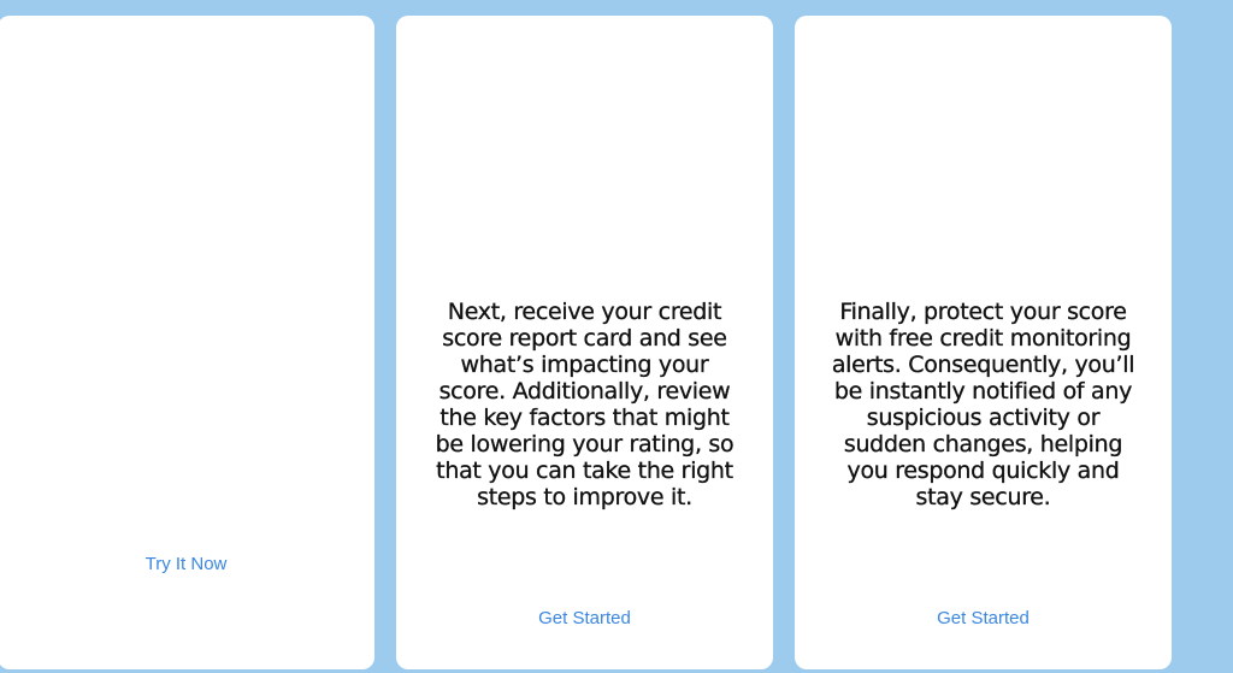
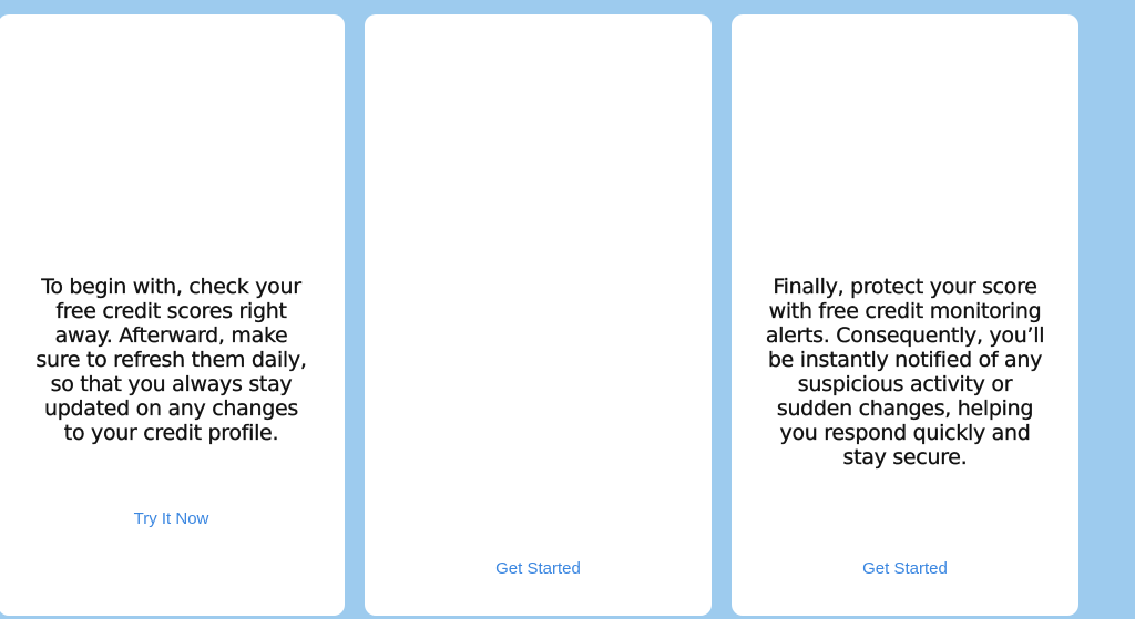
+ To begin with, check your free credit scores right away. Afterward, make sure to refresh them daily, so that you always stay updated on any changes to your credit profile.
  Try It Now
- Next, receive your credit score report card and see what’s impacting your score. Additionally, review the key factors that might be lowering your rating, so that you can take the right steps to improve it.
  Get Started
  Finally, protect your score with free credit monitoring alerts. Consequently, you’ll be instantly notified of any suspicious activity or sudden changes, helping you respond quickly and stay secure.
  Get Started
